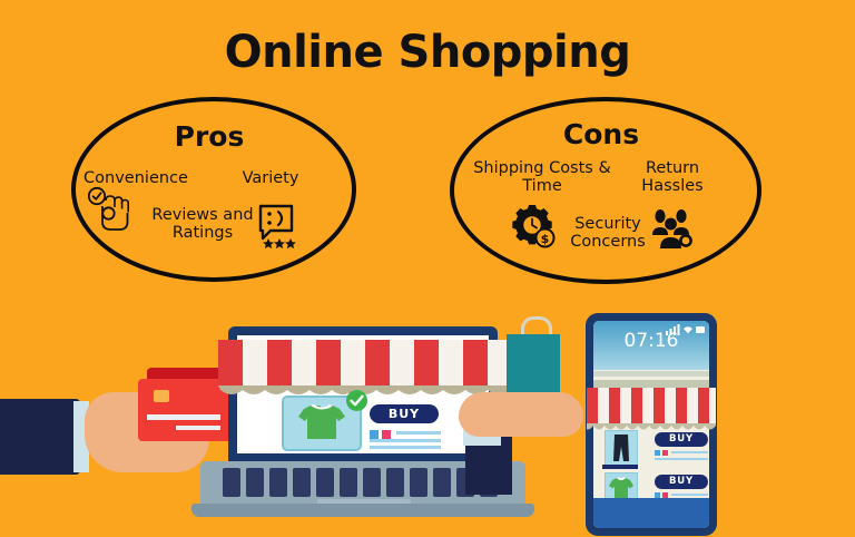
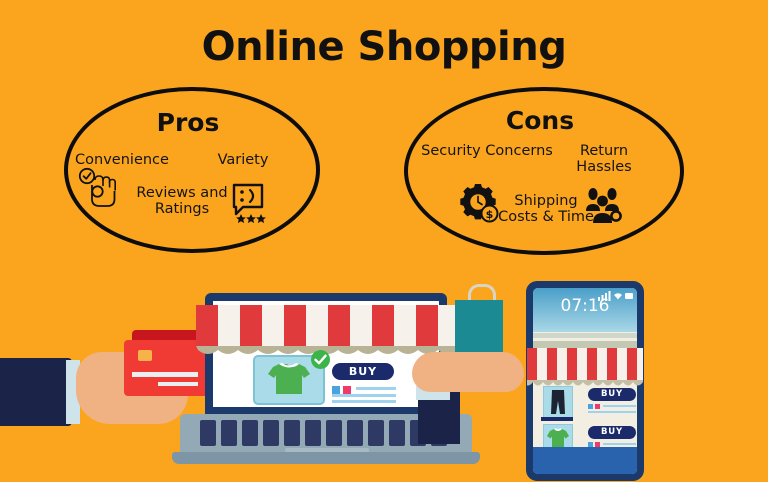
  Online Shopping
  Pros
  Convenience
  Variety
  Reviews and Ratings
  Cons
- Shipping Costs & Time
+ Security Concerns
  Return Hassles
- Security Concerns
+ Shipping Costs & Time
  $
  BUY
  07:16
  BUY
  BUY
